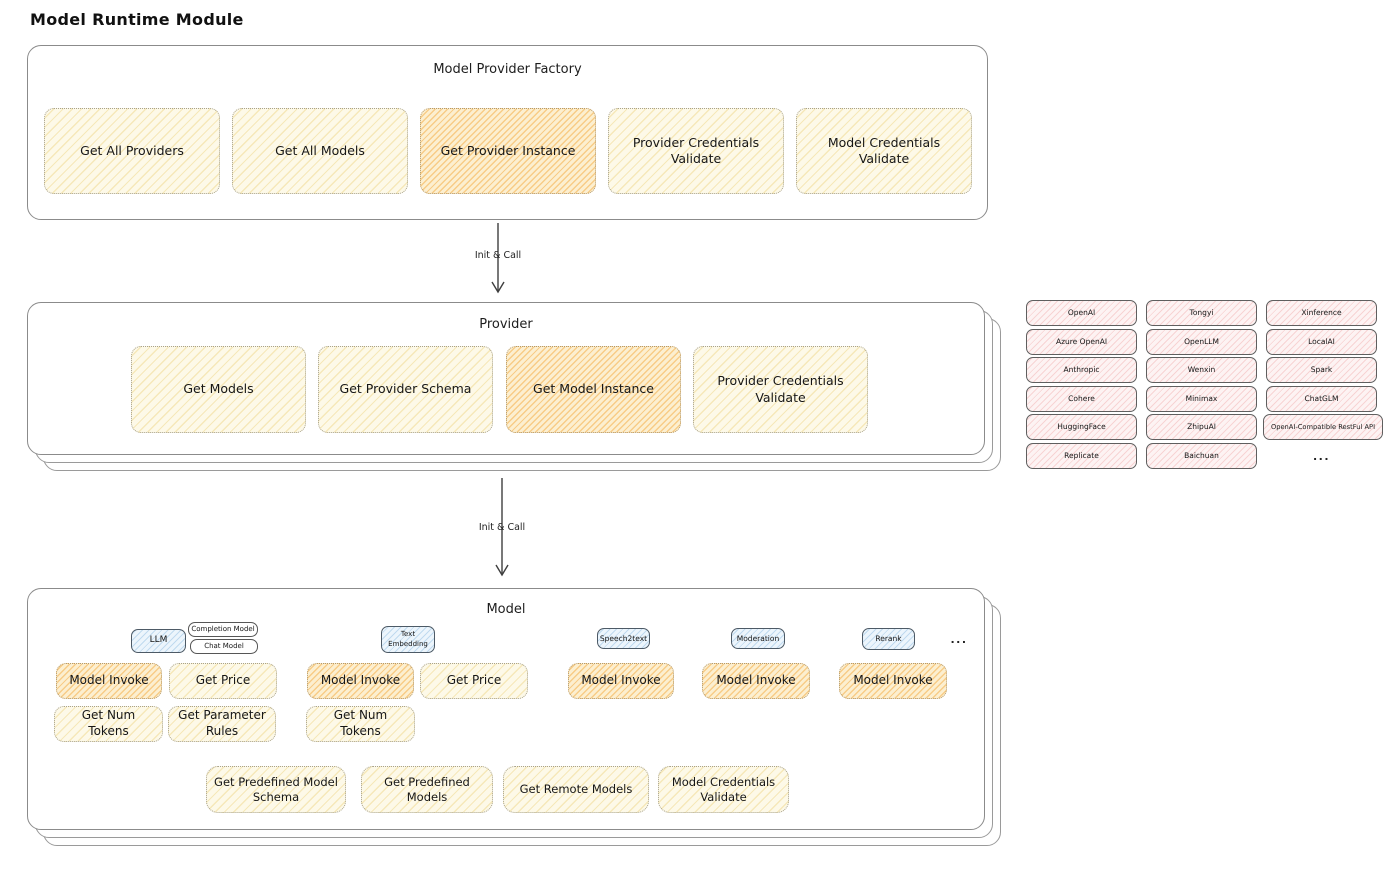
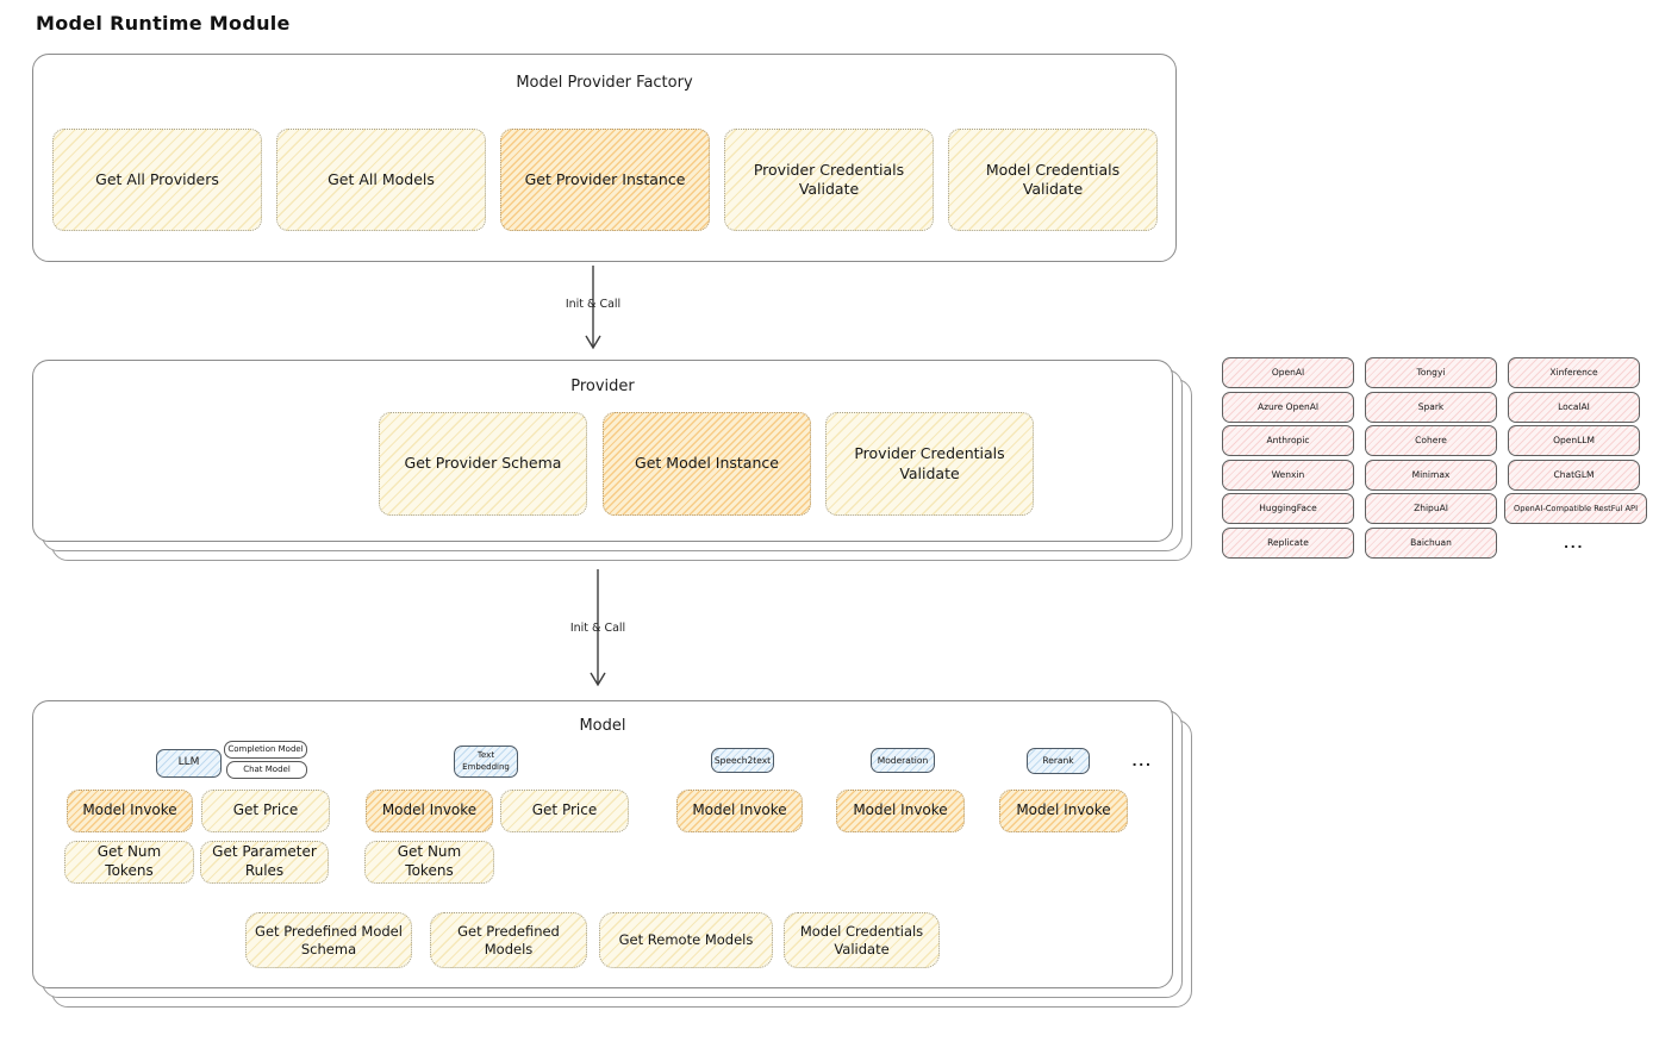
  Model Runtime Module
  Model Provider Factory
  Get All Providers
  Get All Models
  Get Provider Instance
  Provider Credentials Validate
  Model Credentials Validate
  Init & Call
  Provider
- Get Models
  Get Provider Schema
  Get Model Instance
  Provider Credentials Validate
  OpenAI
  Tongyi
  Xinference
  Azure OpenAI
- OpenLLM
+ Spark
  LocalAI
  Anthropic
- Wenxin
+ Cohere
- Spark
+ OpenLLM
- Cohere
+ Wenxin
  Minimax
  ChatGLM
  HuggingFace
  ZhipuAI
  OpenAI-Compatible RestFul API
  Replicate
  Baichuan
  ...
  Init & Call
  Model
  LLM
  Completion Model
  Chat Model
  Text Embedding
  Speech2text
  Moderation
  Rerank
  ...
  Model Invoke
  Get Price
  Model Invoke
  Get Price
  Model Invoke
  Model Invoke
  Model Invoke
  Get Num Tokens
  Get Parameter Rules
  Get Num Tokens
  Get Predefined Model Schema
  Get Predefined Models
  Get Remote Models
  Model Credentials Validate
